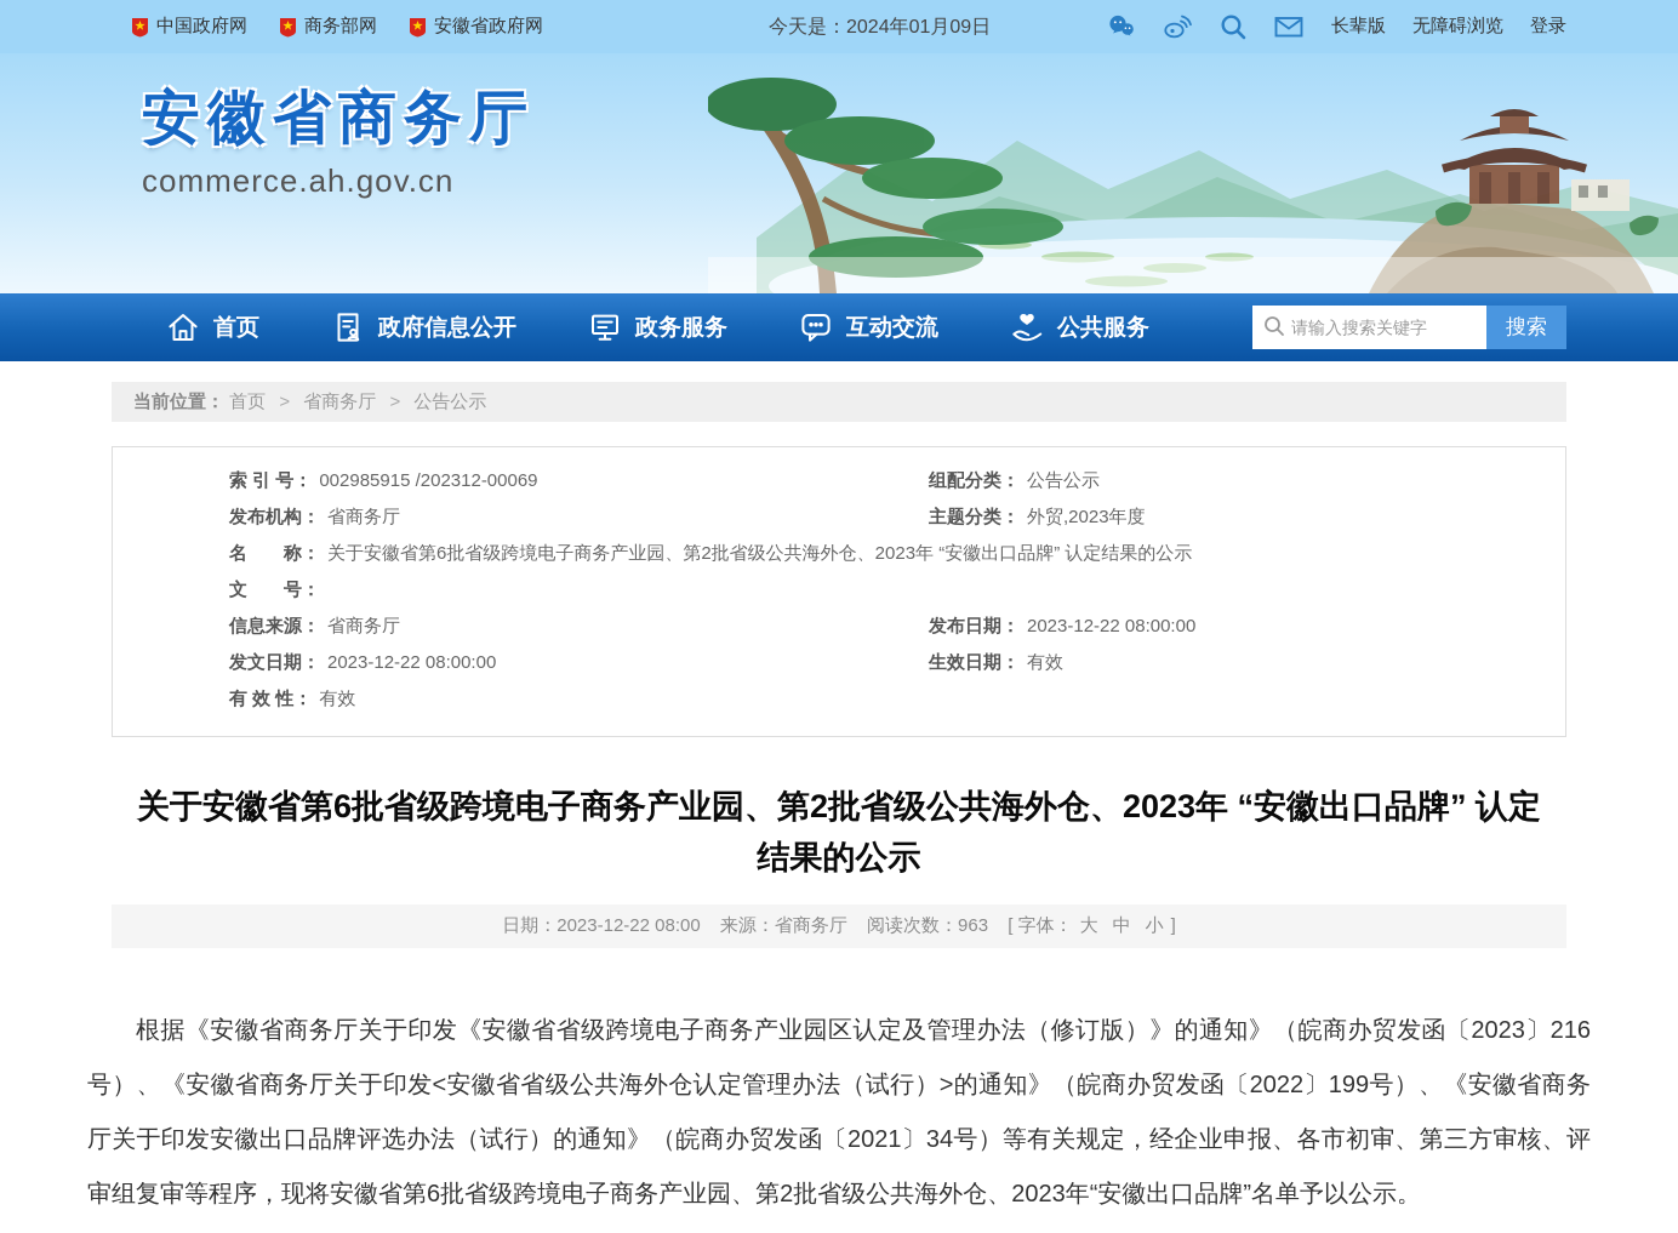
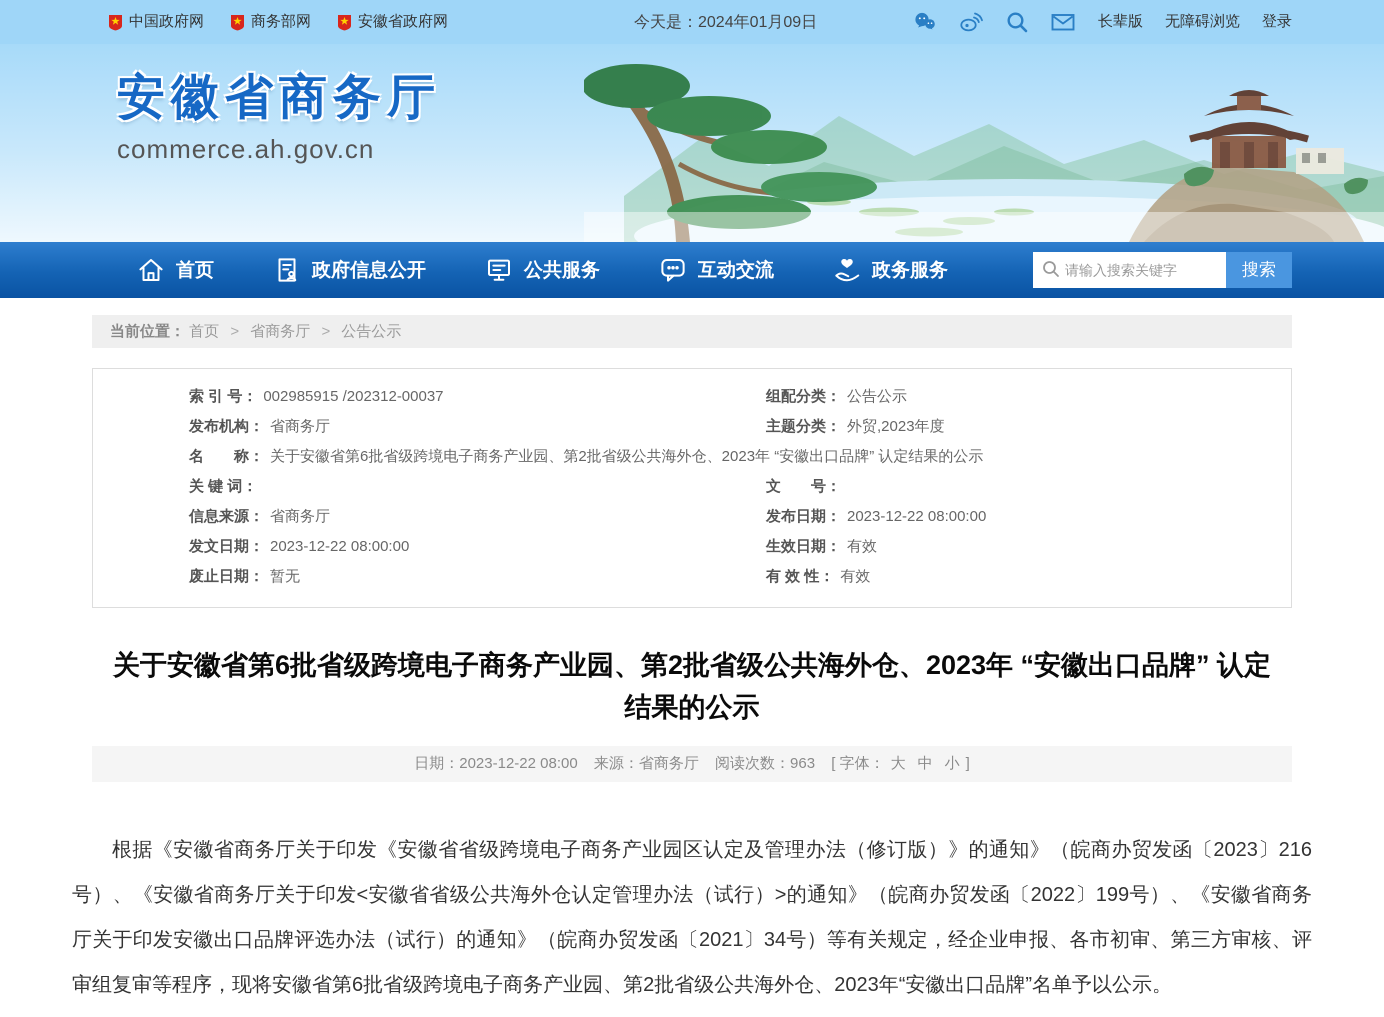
  中国政府网
  商务部网
  安徽省政府网
  今天是：2024年01月09日
  长辈版
  无障碍浏览
  登录
  安徽省商务厅
  commerce.ah.gov.cn
  首页
  政府信息公开
- 政务服务
+ 公共服务
  互动交流
- 公共服务
+ 政务服务
  请输入搜索关键字
  搜索
  当前位置： 首页 > 省商务厅 > 公告公示
  索 引 号：
- 002985915 /202312-00069
+ 002985915 /202312-00037
  组配分类：
  公告公示
  发布机构：
  省商务厅
  主题分类：
  外贸,2023年度
  名 称：
  关于安徽省第6批省级跨境电子商务产业园、第2批省级公共海外仓、2023年 “安徽出口品牌” 认定结果的公示
+ 关 键 词：
  文 号：
  信息来源：
  省商务厅
  发布日期：
  2023-12-22 08:00:00
  发文日期：
  2023-12-22 08:00:00
  生效日期：
  有效
+ 废止日期：
+ 暂无
  有 效 性：
  有效
  关于安徽省第6批省级跨境电子商务产业园、第2批省级公共海外仓、2023年 “安徽出口品牌” 认定结果的公示
  日期：2023-12-22 08:00 来源：省商务厅 阅读次数：963 [ 字体： 大 中 小 ]
  根据《安徽省商务厅关于印发《安徽省省级跨境电子商务产业园区认定及管理办法（修订版）》的通知》（皖商办贸发函〔2023〕216号）、《安徽省商务厅关于印发<安徽省省级公共海外仓认定管理办法（试行）>的通知》（皖商办贸发函〔2022〕199号）、《安徽省商务厅关于印发安徽出口品牌评选办法（试行）的通知》（皖商办贸发函〔2021〕34号）等有关规定，经企业申报、各市初审、第三方审核、评审组复审等程序，现将安徽省第6批省级跨境电子商务产业园、第2批省级公共海外仓、2023年“安徽出口品牌”名单予以公示。
